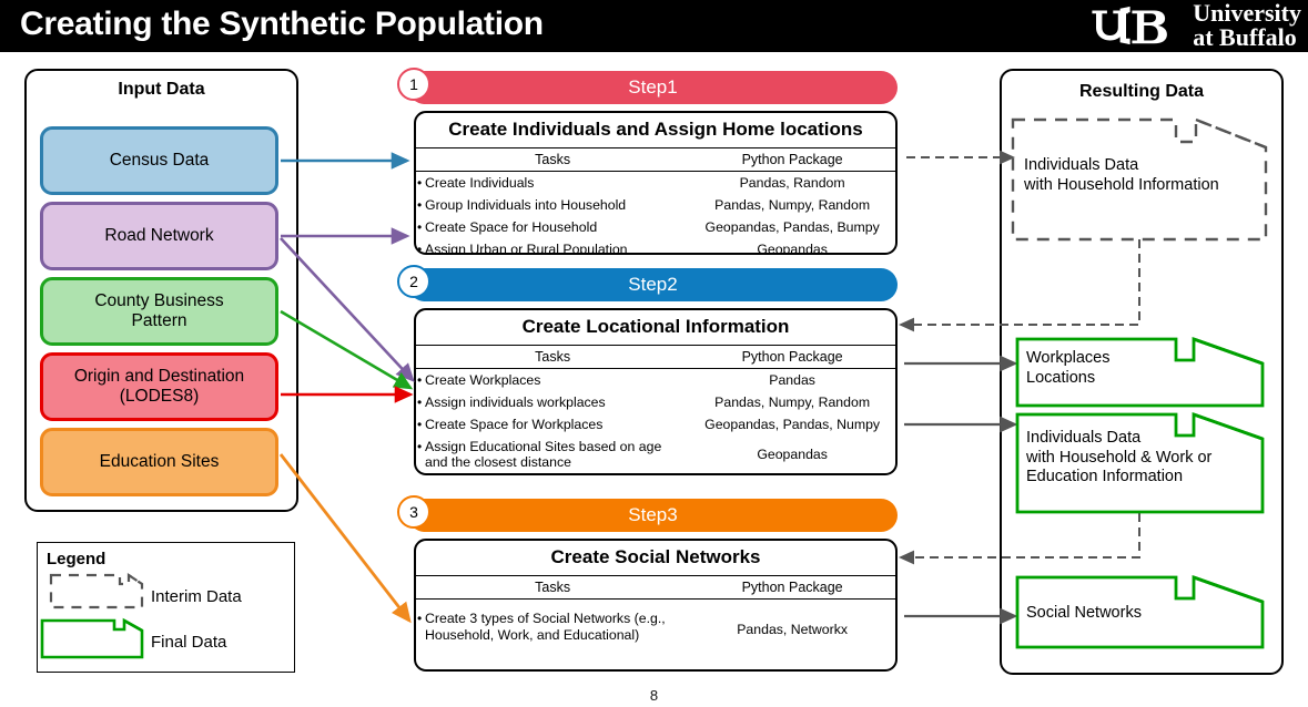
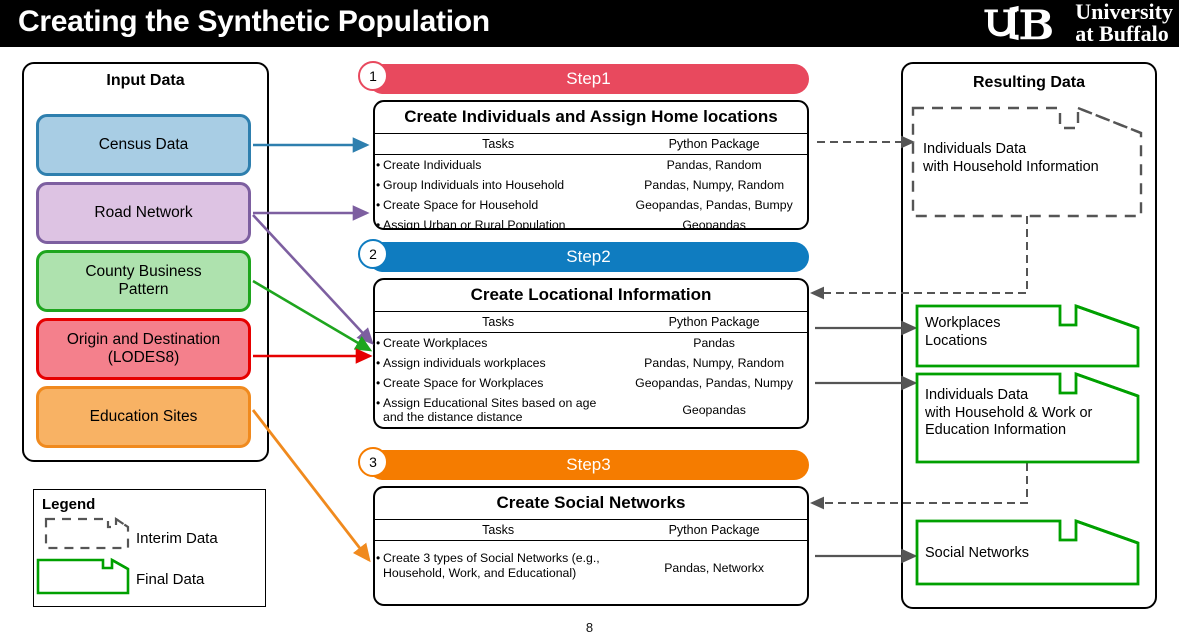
  Creating the Synthetic Population
  University
  at Buffalo
  Input Data
  Census Data
  Road Network
  County Business
  Pattern
  Origin and Destination
  (LODES8)
  Education Sites
  Legend
  Interim Data
  Final Data
  1
  Step1
  Create Individuals and Assign Home locations
  Tasks
  Python Package
  Create Individuals
  Pandas, Random
  Group Individuals into Household
  Pandas, Numpy, Random
  Create Space for Household
  Geopandas, Pandas, Bumpy
  Assign Urban or Rural Population
  Geopandas
  2
  Step2
  Create Locational Information
  Tasks
  Python Package
  Create Workplaces
  Pandas
  Assign individuals workplaces
  Pandas, Numpy, Random
  Create Space for Workplaces
  Geopandas, Pandas, Numpy
- Assign Educational Sites based on age and the closest distance
+ Assign Educational Sites based on age and the distance distance
  Geopandas
  3
  Step3
  Create Social Networks
  Tasks
  Python Package
  Create 3 types of Social Networks (e.g., Household, Work, and Educational)
  Pandas, Networkx
  Resulting Data
  Individuals Data
  with Household Information
  Workplaces
  Locations
  Individuals Data
  with Household & Work or
  Education Information
  Social Networks
  8
